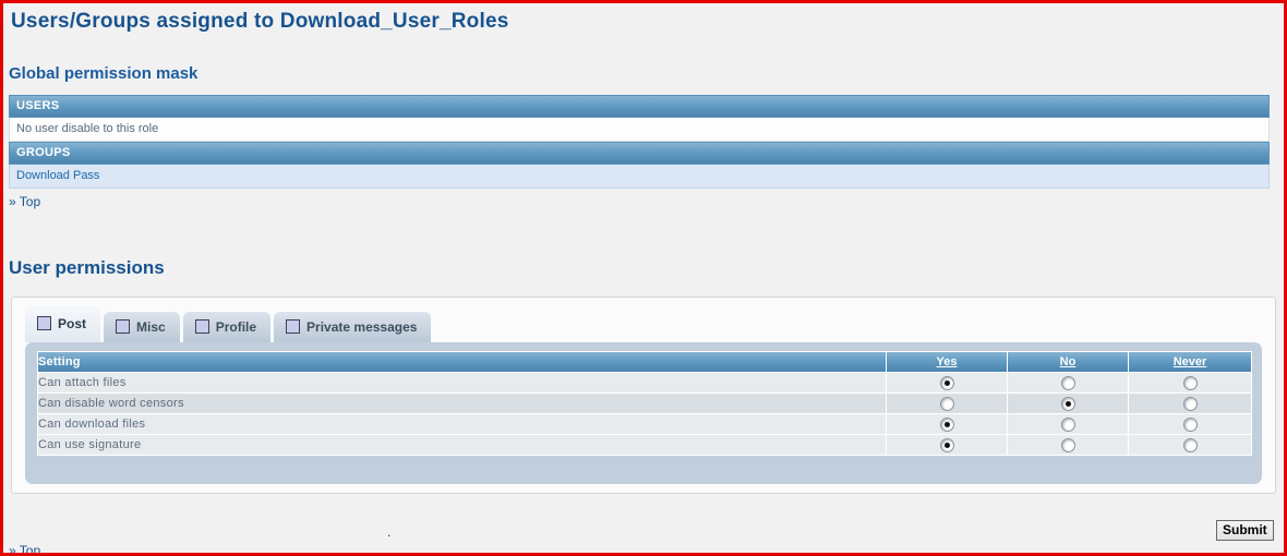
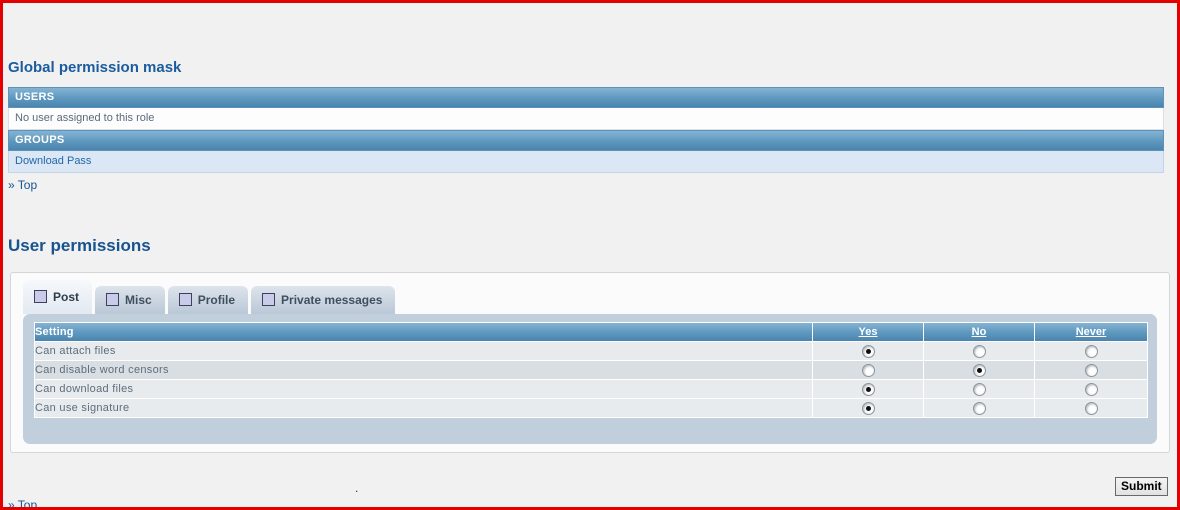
- Users/Groups assigned to Download_User_Roles
  Global permission mask
  USERS
- No user disable to this role
+ No user assigned to this role
  GROUPS
  Download Pass
  » Top
  User permissions
  Post
  Misc
  Profile
  Private messages
  Setting	Yes	No	Never
  Can attach files
  Can disable word censors
  Can download files
  Can use signature
  .
  Submit
  » Top
